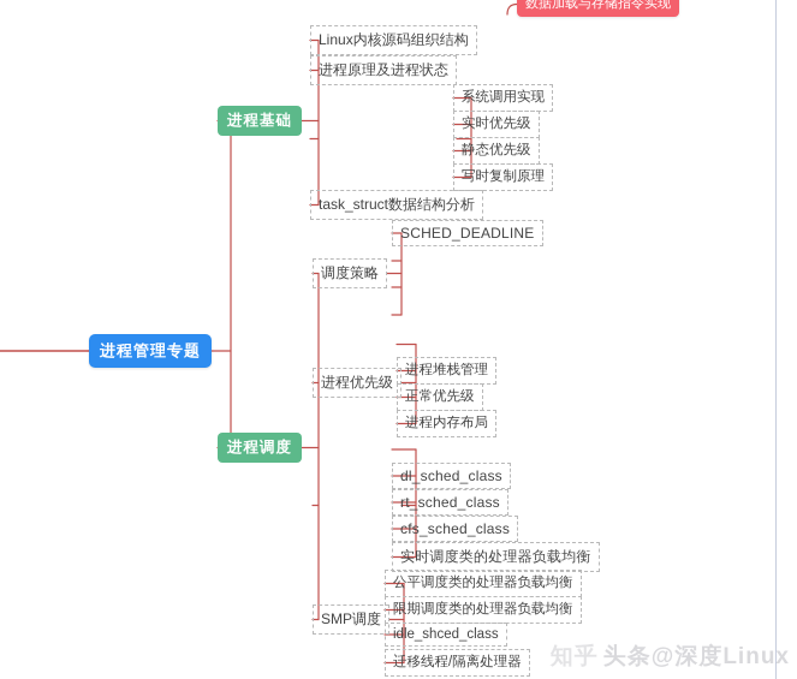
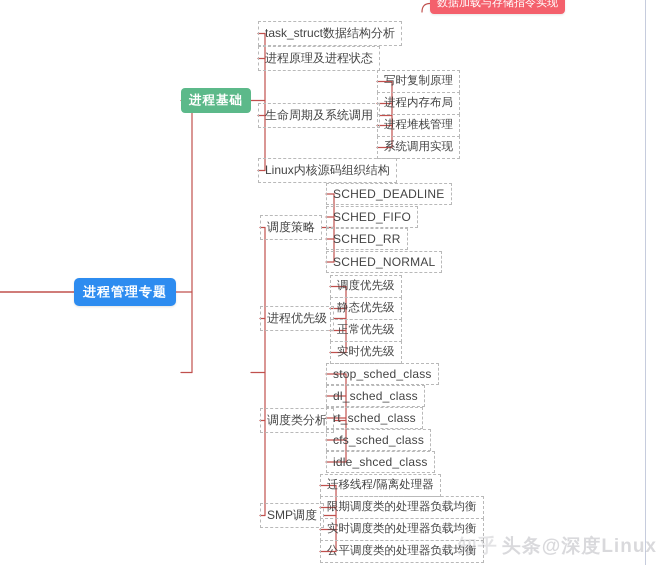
  数据加载与存储指令实现
  进程管理专题
  进程基础
- Linux内核源码组织结构
+ task_struct数据结构分析
  进程原理及进程状态
+ 生命周期及系统调用
- 系统调用实现
+ 写时复制原理
- 实时优先级
+ 进程内存布局
- 静态优先级
+ 进程堆栈管理
- 写时复制原理
+ 系统调用实现
- task_struct数据结构分析
+ Linux内核源码组织结构
- 进程调度
  调度策略
  SCHED_DEADLINE
+ SCHED_FIFO
+ SCHED_RR
+ SCHED_NORMAL
  进程优先级
+ 调度优先级
- 进程堆栈管理
+ 静态优先级
  正常优先级
- 进程内存布局
+ 实时优先级
+ 调度类分析
+ stop_sched_class
  dl_sched_class
  rt_sched_class
  cfs_sched_class
- 实时调度类的处理器负载均衡
+ idle_shced_class
  SMP调度
- 公平调度类的处理器负载均衡
+ 迁移线程/隔离处理器
  限期调度类的处理器负载均衡
- idle_shced_class
+ 实时调度类的处理器负载均衡
- 迁移线程/隔离处理器
+ 公平调度类的处理器负载均衡
  知乎 头条@深度Linux
